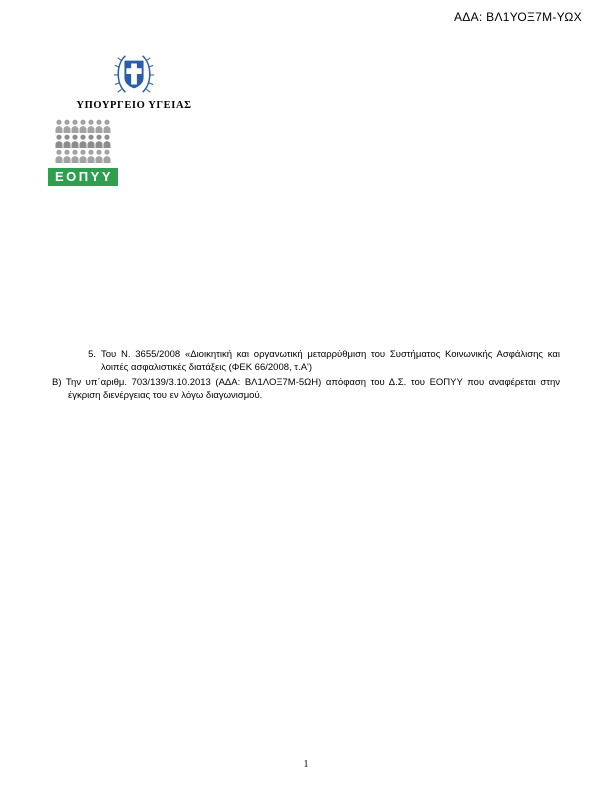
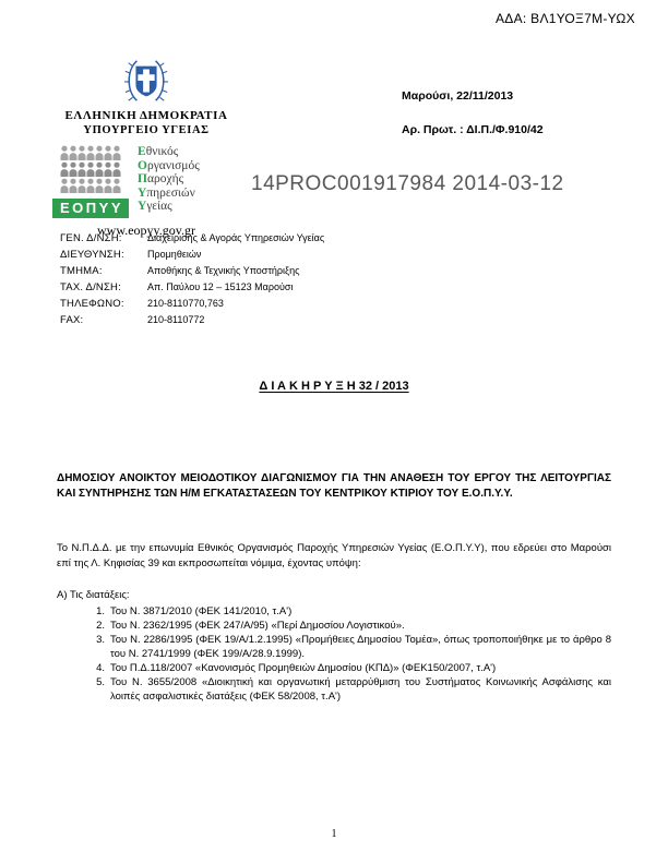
  ΑΔΑ: ΒΛ1ΥΟΞ7Μ-ΥΩΧ
+ ΕΛΛΗΝΙΚΗ ΔΗΜΟΚΡΑΤΙΑ
  ΥΠΟΥΡΓΕΙΟ ΥΓΕΙΑΣ
  ΕΟΠΥΥ
+ Εθνικός
+ Οργανισμός
+ Παροχής
+ Υπηρεσιών
+ Υγείας
+ www.eopyy.gov.gr
+ Μαρούσι, 22/11/2013
+ Αρ. Πρωτ. : ΔΙ.Π./Φ.910/42
+ 14PROC001917984 2014-03-12
+ ΓΕΝ. Δ/ΝΣΗ:
+ Διαχείρισης & Αγοράς Υπηρεσιών Υγείας
+ ΔΙΕΥΘΥΝΣΗ:
+ Προμηθειών
+ ΤΜΗΜΑ:
+ Αποθήκης & Τεχνικής Υποστήριξης
+ ΤΑΧ. Δ/ΝΣΗ:
+ Απ. Παύλου 12 – 15123 Μαρούσι
+ ΤΗΛΕΦΩΝΟ:
+ 210-8110770,763
+ FAX:
+ 210-8110772
+ Δ Ι Α Κ Η Ρ Υ Ξ Η 32 / 2013
+ ΔΗΜΟΣΙΟΥ ΑΝΟΙΚΤΟΥ ΜΕΙΟΔΟΤΙΚΟΥ ΔΙΑΓΩΝΙΣΜΟΥ ΓΙΑ ΤΗΝ ΑΝΑΘΕΣΗ ΤΟΥ ΕΡΓΟΥ ΤΗΣ ΛΕΙΤΟΥΡΓΙΑΣ ΚΑΙ ΣΥΝΤΗΡΗΣΗΣ ΤΩΝ Η/Μ ΕΓΚΑΤΑΣΤΑΣΕΩΝ ΤΟΥ ΚΕΝΤΡΙΚΟΥ ΚΤΙΡΙΟΥ ΤΟΥ Ε.Ο.Π.Υ.Υ.
+ Το Ν.Π.Δ.Δ. με την επωνυμία Εθνικός Οργανισμός Παροχής Υπηρεσιών Υγείας (Ε.Ο.Π.Υ.Υ), που εδρεύει στο Μαρούσι επί της Λ. Κηφισίας 39 και εκπροσωπείται νόμιμα, έχοντας υπόψη:
+ Α) Τις διατάξεις:
+ 1.
+ Του Ν. 3871/2010 (ΦΕΚ 141/2010, τ.Α')
+ 2.
+ Του Ν. 2362/1995 (ΦΕΚ 247/Α/95) «Περί Δημοσίου Λογιστικού».
+ 3.
+ Του Ν. 2286/1995 (ΦΕΚ 19/Α/1.2.1995) «Προμήθειες Δημοσίου Τομέα», όπως τροποποιήθηκε με το άρθρο 8 του Ν. 2741/1999 (ΦΕΚ 199/Α/28.9.1999).
+ 4.
+ Του Π.Δ.118/2007 «Κανονισμός Προμηθειών Δημοσίου (ΚΠΔ)» (ΦΕΚ150/2007, τ.Α')
  5.
- Του Ν. 3655/2008 «Διοικητική και οργανωτική μεταρρύθμιση του Συστήματος Κοινωνικής Ασφάλισης και λοιπές ασφαλιστικές διατάξεις (ΦΕΚ 66/2008, τ.Α')
+ Του Ν. 3655/2008 «Διοικητική και οργανωτική μεταρρύθμιση του Συστήματος Κοινωνικής Ασφάλισης και λοιπές ασφαλιστικές διατάξεις (ΦΕΚ 58/2008, τ.Α')
- Β) Την υπ΄αριθμ. 703/139/3.10.2013 (ΑΔΑ: ΒΛ1ΛΟΞ7Μ-5ΩΗ) απόφαση του Δ.Σ. του ΕΟΠΥΥ που αναφέρεται στην έγκριση διενέργειας του εν λόγω διαγωνισμού.
  1
